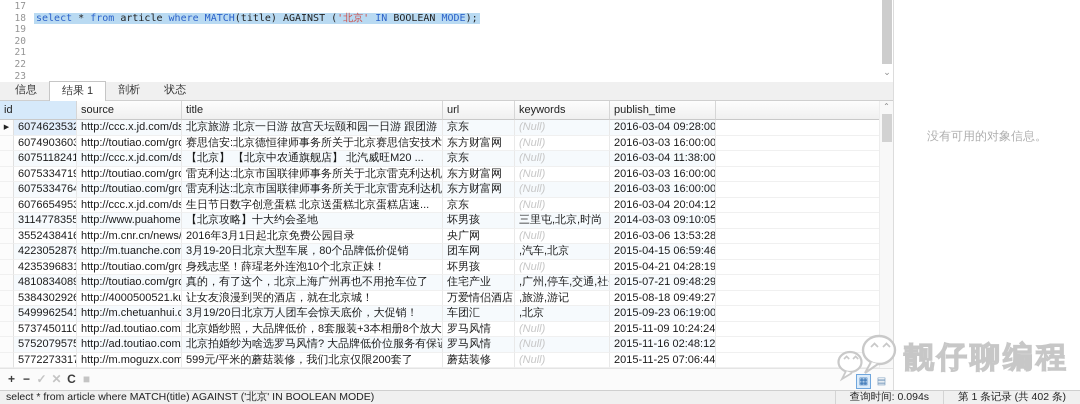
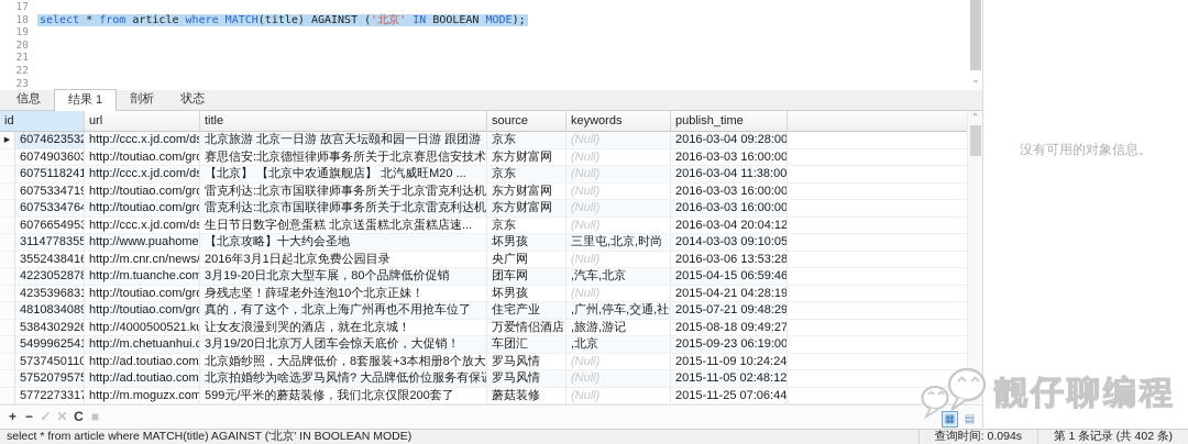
  17
  18 select * from article where MATCH(title) AGAINST ('北京' IN BOOLEAN MODE);
  19
  20
  21
  22
  23
  ⌄
  信息
  结果 1
  剖析
  状态
  id
- source
+ url
  title
- url
+ source
  keywords
  publish_time
  6074623532
  http://ccc.x.jd.com/ds
  北京旅游 北京一日游 故宫天坛颐和园一日游 跟团游
  京东
  (Null)
  2016-03-04 09:28:00
  6074903603
  http://toutiao.com/gro
  赛思信安:北京德恒律师事务所关于北京赛思信安技术
  东方财富网
  (Null)
  2016-03-03 16:00:00
  6075118241
  http://ccc.x.jd.com/ds
  【北京】 【北京中农通旗舰店】 北汽威旺M20 ...
  京东
  (Null)
  2016-03-04 11:38:00
  6075334719
  http://toutiao.com/gro
  雷克利达:北京市国联律师事务所关于北京雷克利达机
  东方财富网
  (Null)
  2016-03-03 16:00:00
  6075334764
  http://toutiao.com/gro
  雷克利达:北京市国联律师事务所关于北京雷克利达机
  东方财富网
  (Null)
  2016-03-03 16:00:00
  6076654953
  http://ccc.x.jd.com/ds
  生日节日数字创意蛋糕 北京送蛋糕北京蛋糕店速...
  京东
  (Null)
  2016-03-04 20:04:12
  3114778355
  http://www.puahome
  【北京攻略】十大约会圣地
  坏男孩
  三里屯,北京,时尚
  2014-03-03 09:10:05
  3552438416
  http://m.cnr.cn/news/
  2016年3月1日起北京免费公园目录
  央广网
  (Null)
  2016-03-06 13:53:28
  4223052878
  http://m.tuanche.com
  3月19-20日北京大型车展，80个品牌低价促销
  团车网
  ,汽车,北京
  2015-04-15 06:59:46
  4235396831
  http://toutiao.com/gro
  身残志坚！薛瑆老外连泡10个北京正妹！
  坏男孩
  (Null)
  2015-04-21 04:28:19
  4810834089
  http://toutiao.com/gro
  真的，有了这个，北京上海广州再也不用抢车位了
  住宅产业
  ,广州,停车,交通,社
  2015-07-21 09:48:29
  5384302926
  让女友浪漫到哭的酒店，就在北京城！
  万爱情侣酒店
  ,旅游,游记
  2015-08-18 09:49:27
  5499962541
  http://m.chetuanhui.c
  3月19/20日北京万人团车会惊天底价，大促销！
  车团汇
  ,北京
  2015-09-23 06:19:00
  5737450110
  http://ad.toutiao.com
  北京婚纱照，大品牌低价，8套服装+3本相册8个放大
  罗马风情
  (Null)
  2015-11-09 10:24:24
  5752079575
  http://ad.toutiao.com
  北京拍婚纱为啥选罗马风情? 大品牌低价位服务有保证
  罗马风情
  (Null)
- 2015-11-16 02:48:12
+ 2015-11-05 02:48:12
  5772273317
  http://m.moguzx.com
  599元/平米的蘑菇装修，我们北京仅限200套了
  蘑菇装修
  (Null)
  2015-11-25 07:06:44
  ⌃
  没有可用的对象信息。
  + − ✓ ✕ C ■
  ▦ ▤
  select * from article where MATCH(title) AGAINST ('北京' IN BOOLEAN MODE)
  查询时间: 0.094s
  第 1 条记录 (共 402 条)
  靓仔聊编程
